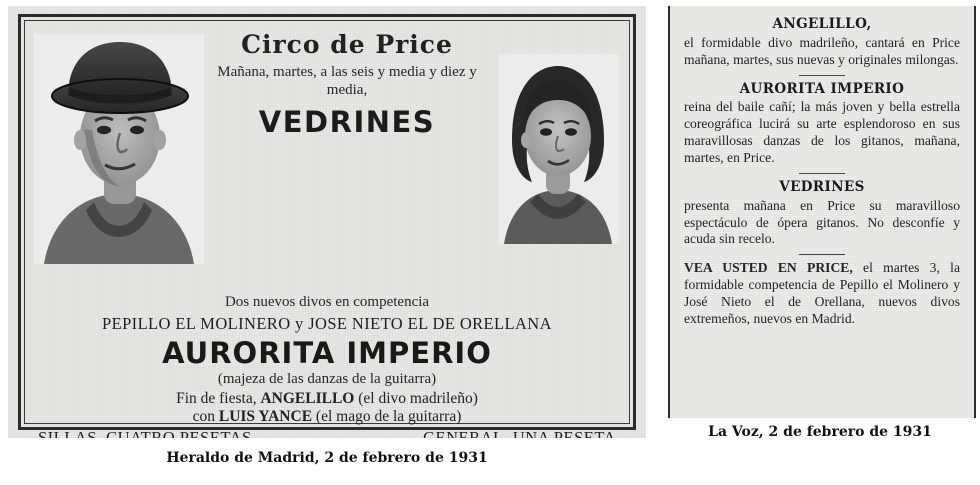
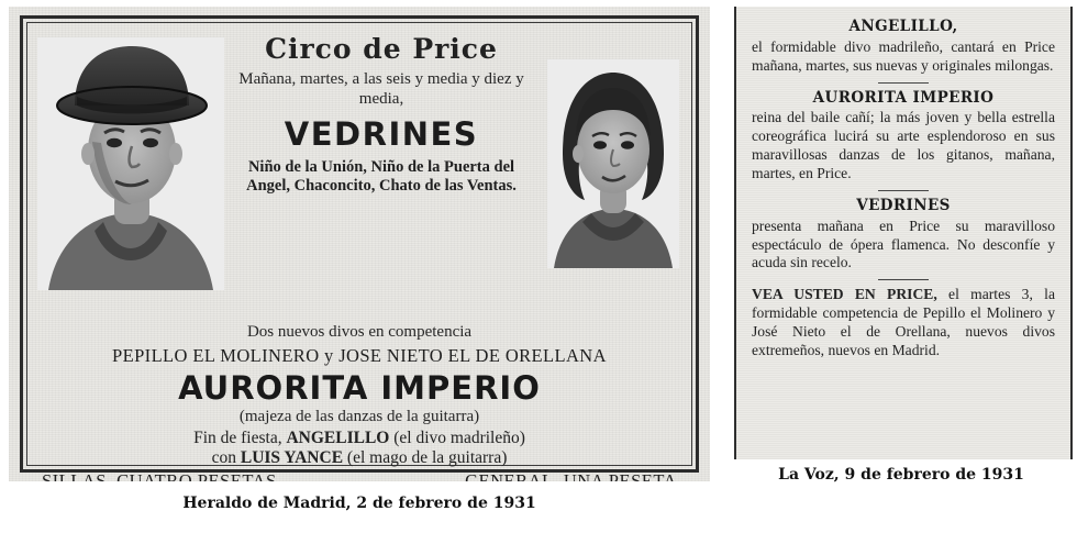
  Circo de Price
  Mañana, martes, a las seis y media y diez y media,
  VEDRINES
+ Niño de la Unión, Niño de la Puerta del Angel, Chaconcito, Chato de las Ventas.
  Dos nuevos divos en competencia
  PEPILLO EL MOLINERO y JOSE NIETO EL DE ORELLANA
  AURORITA IMPERIO
  (majeza de las danzas de la guitarra)
  Fin de fiesta, ANGELILLO (el divo madrileño)
  con LUIS YANCE (el mago de la guitarra)
  SILLAS, CUATRO PESETAS
  GENERAL, UNA PESETA
  Heraldo de Madrid, 2 de febrero de 1931
  ANGELILLO,
  el formidable divo madrileño, cantará en Price mañana, martes, sus nuevas y originales milongas.
  AURORITA IMPERIO
  reina del baile cañí; la más joven y bella estrella coreográfica lucirá su arte esplendoroso en sus maravillosas danzas de los gitanos, mañana, martes, en Price.
  VEDRINES
- presenta mañana en Price su maravilloso espectáculo de ópera gitanos. No desconfíe y acuda sin recelo.
+ presenta mañana en Price su maravilloso espectáculo de ópera flamenca. No desconfíe y acuda sin recelo.
  VEA USTED EN PRICE, el martes 3, la formidable competencia de Pepillo el Molinero y José Nieto el de Orellana, nuevos divos extremeños, nuevos en Madrid.
- La Voz, 2 de febrero de 1931
+ La Voz, 9 de febrero de 1931
